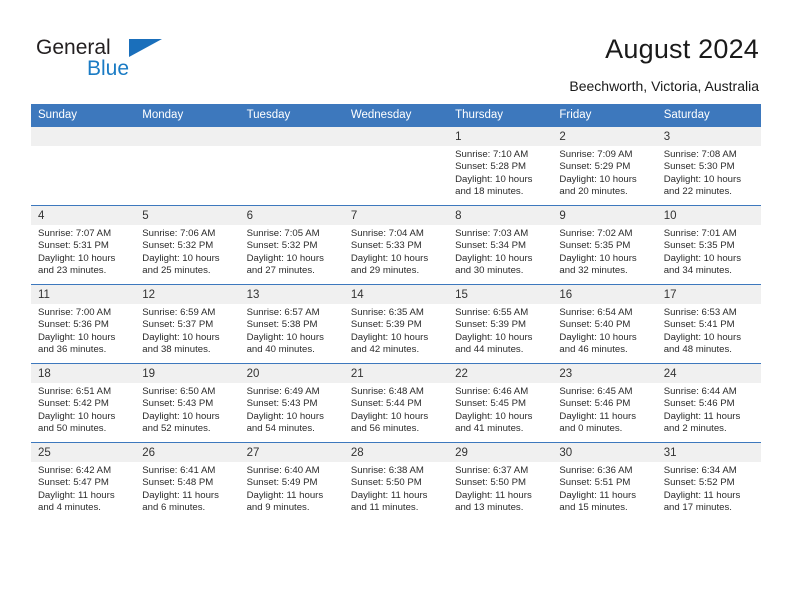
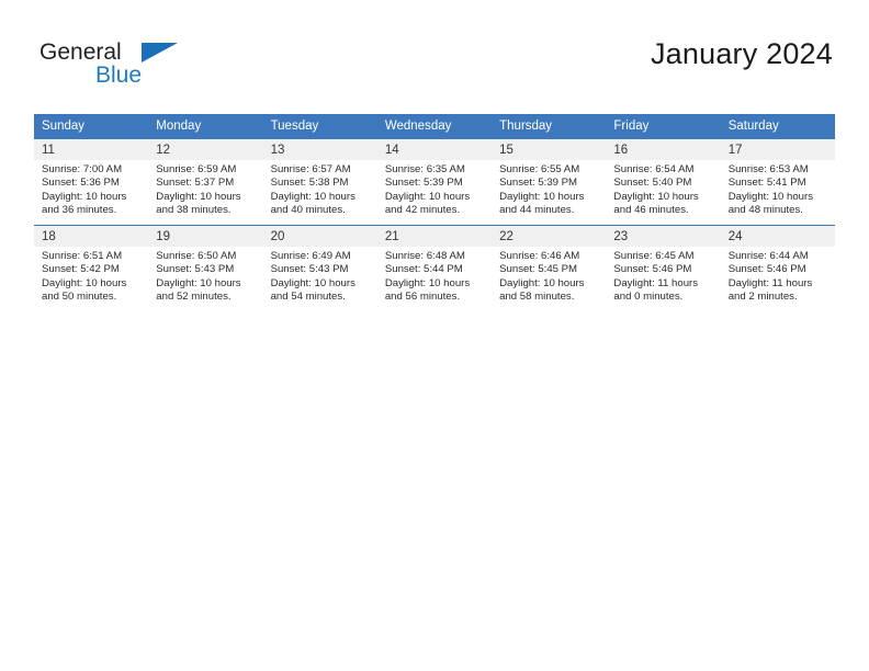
  General
  Blue
- August 2024
+ January 2024
- Beechworth, Victoria, Australia
  Sunday	Monday	Tuesday	Wednesday	Thursday	Friday	Saturday
- 				1Sunrise: 7:10 AMSunset: 5:28 PMDaylight: 10 hours and 18 minutes.	2Sunrise: 7:09 AMSunset: 5:29 PMDaylight: 10 hours and 20 minutes.	3Sunrise: 7:08 AMSunset: 5:30 PMDaylight: 10 hours and 22 minutes.
- 4Sunrise: 7:07 AMSunset: 5:31 PMDaylight: 10 hours and 23 minutes.	5Sunrise: 7:06 AMSunset: 5:32 PMDaylight: 10 hours and 25 minutes.	6Sunrise: 7:05 AMSunset: 5:32 PMDaylight: 10 hours and 27 minutes.	7Sunrise: 7:04 AMSunset: 5:33 PMDaylight: 10 hours and 29 minutes.	8Sunrise: 7:03 AMSunset: 5:34 PMDaylight: 10 hours and 30 minutes.	9Sunrise: 7:02 AMSunset: 5:35 PMDaylight: 10 hours and 32 minutes.	10Sunrise: 7:01 AMSunset: 5:35 PMDaylight: 10 hours and 34 minutes.
  11Sunrise: 7:00 AMSunset: 5:36 PMDaylight: 10 hours and 36 minutes.	12Sunrise: 6:59 AMSunset: 5:37 PMDaylight: 10 hours and 38 minutes.	13Sunrise: 6:57 AMSunset: 5:38 PMDaylight: 10 hours and 40 minutes.	14Sunrise: 6:35 AMSunset: 5:39 PMDaylight: 10 hours and 42 minutes.	15Sunrise: 6:55 AMSunset: 5:39 PMDaylight: 10 hours and 44 minutes.	16Sunrise: 6:54 AMSunset: 5:40 PMDaylight: 10 hours and 46 minutes.	17Sunrise: 6:53 AMSunset: 5:41 PMDaylight: 10 hours and 48 minutes.
- 18Sunrise: 6:51 AMSunset: 5:42 PMDaylight: 10 hours and 50 minutes.	19Sunrise: 6:50 AMSunset: 5:43 PMDaylight: 10 hours and 52 minutes.	20Sunrise: 6:49 AMSunset: 5:43 PMDaylight: 10 hours and 54 minutes.	21Sunrise: 6:48 AMSunset: 5:44 PMDaylight: 10 hours and 56 minutes.	22Sunrise: 6:46 AMSunset: 5:45 PMDaylight: 10 hours and 41 minutes.	23Sunrise: 6:45 AMSunset: 5:46 PMDaylight: 11 hours and 0 minutes.	24Sunrise: 6:44 AMSunset: 5:46 PMDaylight: 11 hours and 2 minutes.
+ 18Sunrise: 6:51 AMSunset: 5:42 PMDaylight: 10 hours and 50 minutes.	19Sunrise: 6:50 AMSunset: 5:43 PMDaylight: 10 hours and 52 minutes.	20Sunrise: 6:49 AMSunset: 5:43 PMDaylight: 10 hours and 54 minutes.	21Sunrise: 6:48 AMSunset: 5:44 PMDaylight: 10 hours and 56 minutes.	22Sunrise: 6:46 AMSunset: 5:45 PMDaylight: 10 hours and 58 minutes.	23Sunrise: 6:45 AMSunset: 5:46 PMDaylight: 11 hours and 0 minutes.	24Sunrise: 6:44 AMSunset: 5:46 PMDaylight: 11 hours and 2 minutes.
- 25Sunrise: 6:42 AMSunset: 5:47 PMDaylight: 11 hours and 4 minutes.	26Sunrise: 6:41 AMSunset: 5:48 PMDaylight: 11 hours and 6 minutes.	27Sunrise: 6:40 AMSunset: 5:49 PMDaylight: 11 hours and 9 minutes.	28Sunrise: 6:38 AMSunset: 5:50 PMDaylight: 11 hours and 11 minutes.	29Sunrise: 6:37 AMSunset: 5:50 PMDaylight: 11 hours and 13 minutes.	30Sunrise: 6:36 AMSunset: 5:51 PMDaylight: 11 hours and 15 minutes.	31Sunrise: 6:34 AMSunset: 5:52 PMDaylight: 11 hours and 17 minutes.
